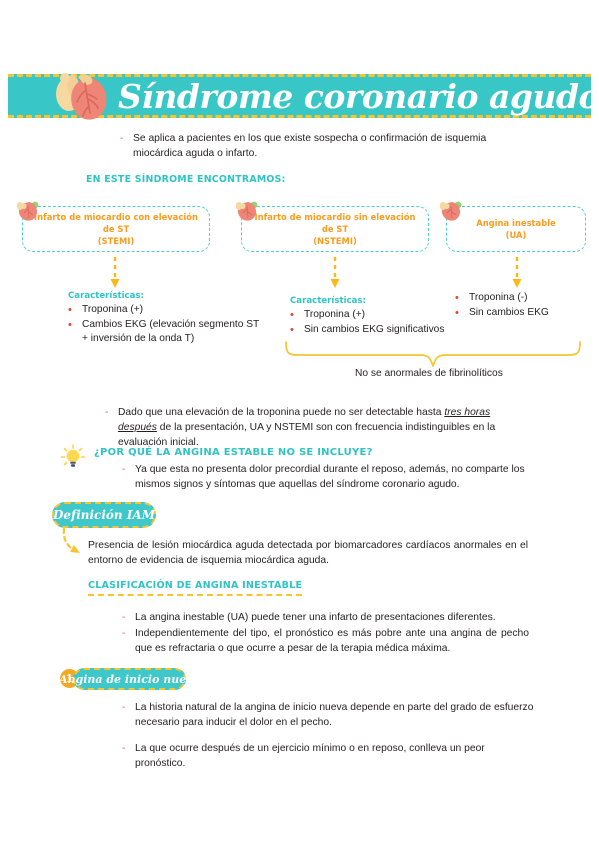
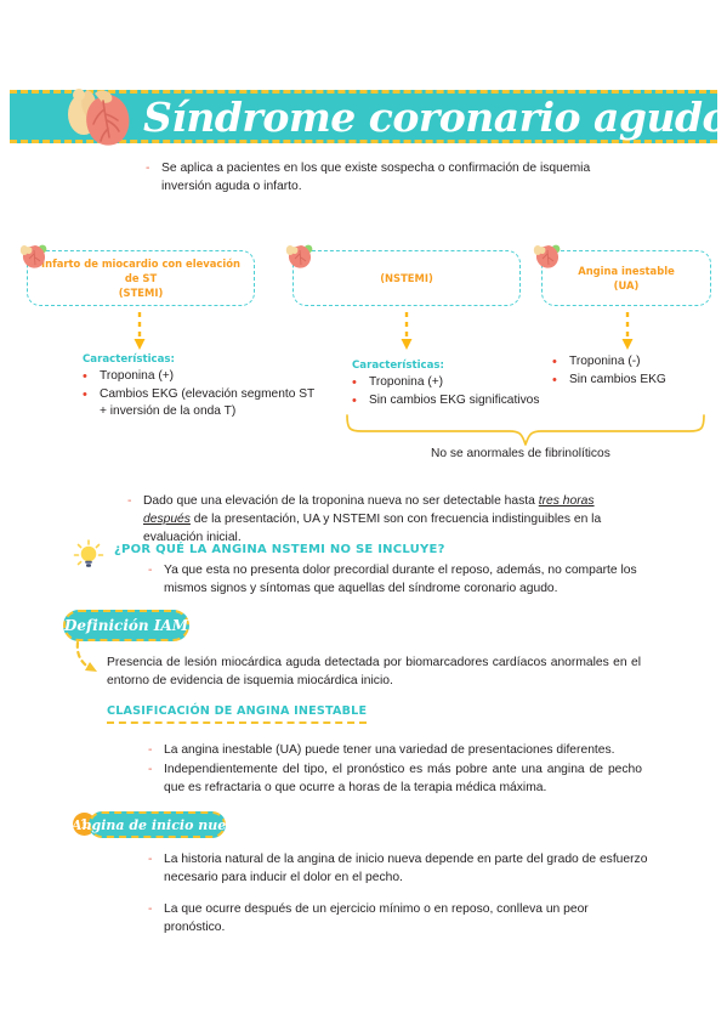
  Síndrome coronario agudo
  -
- Se aplica a pacientes en los que existe sospecha o confirmación de isquemia miocárdica aguda o infarto.
+ Se aplica a pacientes en los que existe sospecha o confirmación de isquemia inversión aguda o infarto.
- EN ESTE SÍNDROME ENCONTRAMOS:
  Infarto de miocardio con elevación de ST
  (STEMI)
- Infarto de miocardio sin elevación de ST
  (NSTEMI)
  Angina inestable
  (UA)
  Características:
  •
  Troponina (+)
  •
  Cambios EKG (elevación segmento ST + inversión de la onda T)
  Características:
  •
  Troponina (+)
  •
  Sin cambios EKG significativos
  •
  Troponina (-)
  •
  Sin cambios EKG
  No se anormales de fibrinolíticos
  -
- Dado que una elevación de la troponina puede no ser detectable hasta tres horas después de la presentación, UA y NSTEMI son con frecuencia indistinguibles en la evaluación inicial.
+ Dado que una elevación de la troponina nueva no ser detectable hasta tres horas después de la presentación, UA y NSTEMI son con frecuencia indistinguibles en la evaluación inicial.
- ¿POR QUÉ LA ANGINA ESTABLE NO SE INCLUYE?
+ ¿POR QUÉ LA ANGINA NSTEMI NO SE INCLUYE?
  -
  Ya que esta no presenta dolor precordial durante el reposo, además, no comparte los mismos signos y síntomas que aquellas del síndrome coronario agudo.
  Definición IAM
- Presencia de lesión miocárdica aguda detectada por biomarcadores cardíacos anormales en el entorno de evidencia de isquemia miocárdica aguda.
+ Presencia de lesión miocárdica aguda detectada por biomarcadores cardíacos anormales en el entorno de evidencia de isquemia miocárdica inicio.
  CLASIFICACIÓN DE ANGINA INESTABLE
  -
- La angina inestable (UA) puede tener una infarto de presentaciones diferentes.
+ La angina inestable (UA) puede tener una variedad de presentaciones diferentes.
  -
- Independientemente del tipo, el pronóstico es más pobre ante una angina de pecho que es refractaria o que ocurre a pesar de la terapia médica máxima.
+ Independientemente del tipo, el pronóstico es más pobre ante una angina de pecho que es refractaria o que ocurre a horas de la terapia médica máxima.
  1
  Angina de inicio nuevo
  -
  La historia natural de la angina de inicio nueva depende en parte del grado de esfuerzo necesario para inducir el dolor en el pecho.
  -
  La que ocurre después de un ejercicio mínimo o en reposo, conlleva un peor pronóstico.
